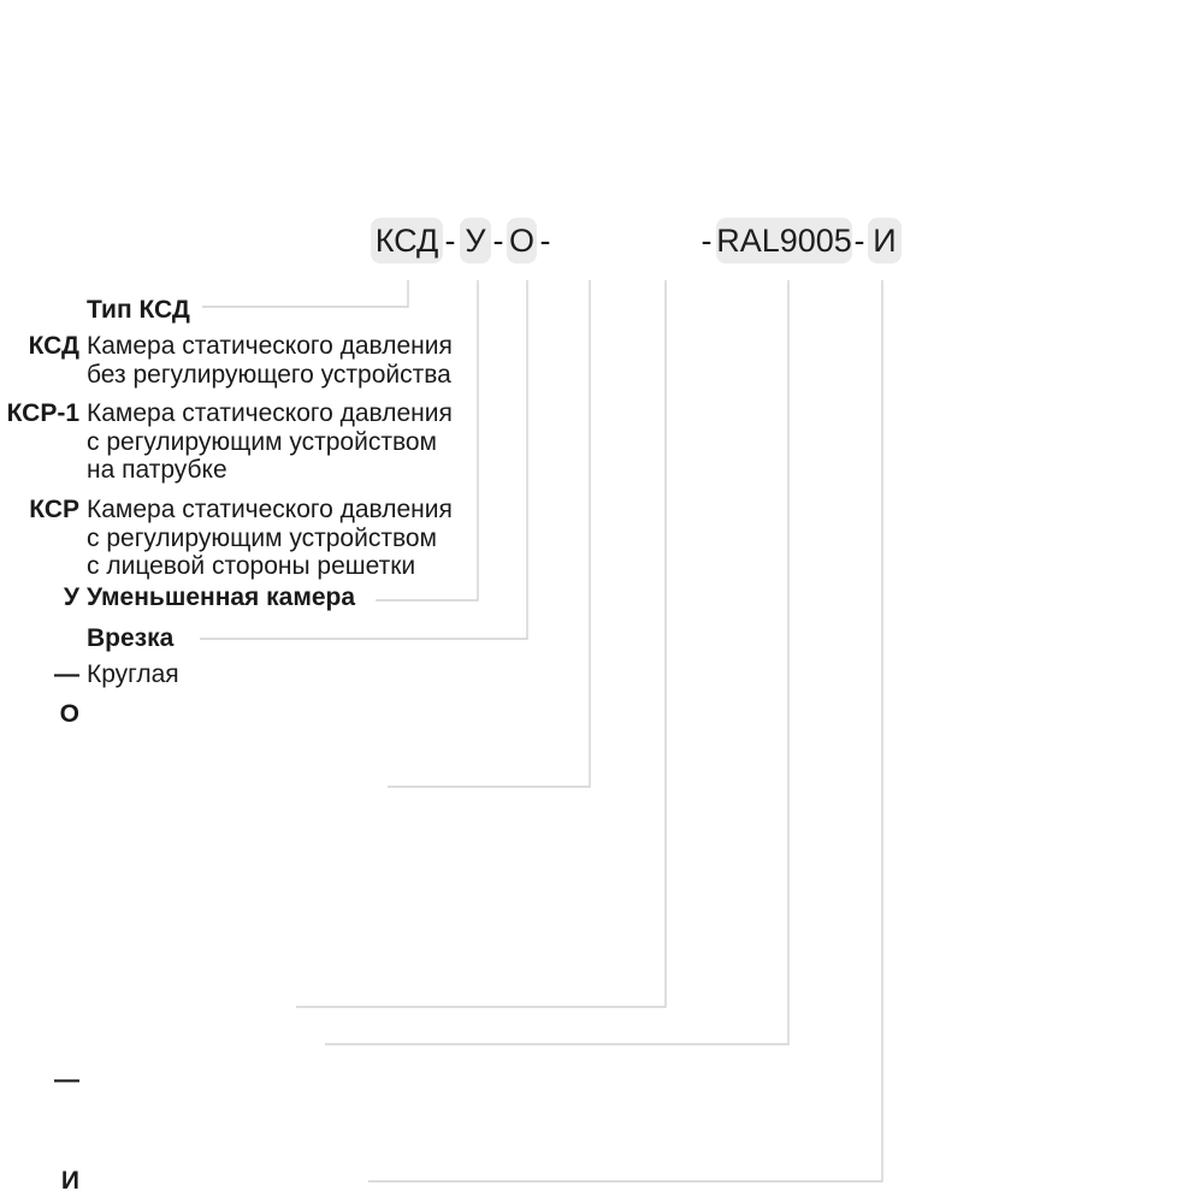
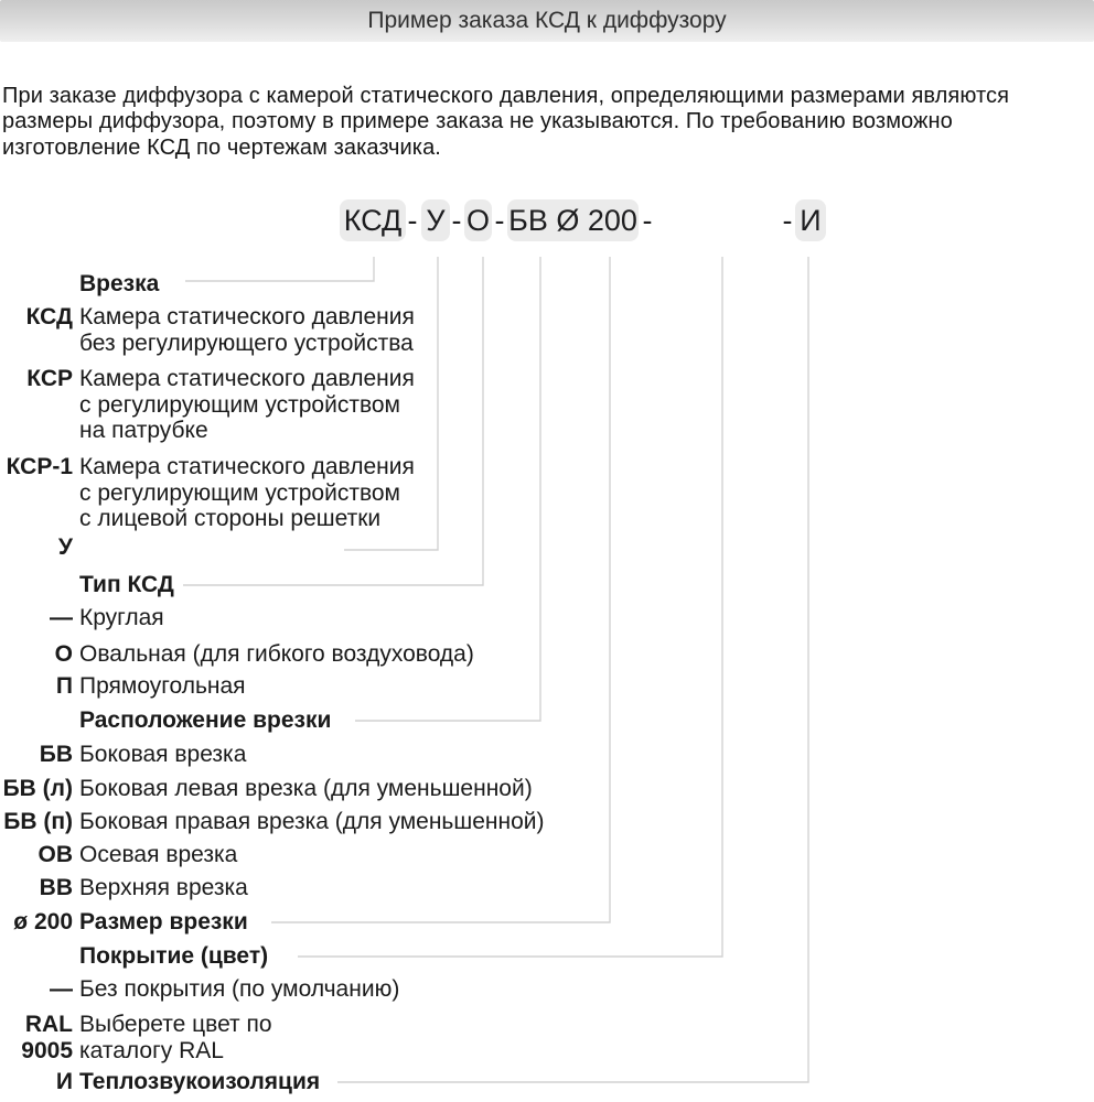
+ Пример заказа КСД к диффузору
+ При заказе диффузора с камерой статического давления, определяющими размерами являются
+ размеры диффузора, поэтому в примере заказа не указываются. По требованию возможно
+ изготовление КСД по чертежам заказчика.
  КСД
  -
  У
  -
  О
  -
+ БВ Ø 200
  -
- RAL9005
  -
  И
- Тип КСД
+ Врезка
  КСД
  Камера статического давления
  без регулирующего устройства
- КСР-1
+ КСР
  Камера статического давления
  с регулирующим устройством
  на патрубке
- КСР
+ КСР-1
  Камера статического давления
  с регулирующим устройством
  с лицевой стороны решетки
  У
- Уменьшенная камера
- Врезка
+ Тип КСД
  —
  Круглая
  О
+ Овальная (для гибкого воздуховода)
+ П
+ Прямоугольная
+ Расположение врезки
+ БВ
+ Боковая врезка
+ БВ (л)
+ Боковая левая врезка (для уменьшенной)
+ БВ (п)
+ Боковая правая врезка (для уменьшенной)
+ ОВ
+ Осевая врезка
+ ВВ
+ Верхняя врезка
+ ø 200
+ Размер врезки
+ Покрытие (цвет)
  —
+ Без покрытия (по умолчанию)
+ RAL
+ 9005
+ Выберете цвет по
+ каталогу RAL
  И
+ Теплозвукоизоляция
